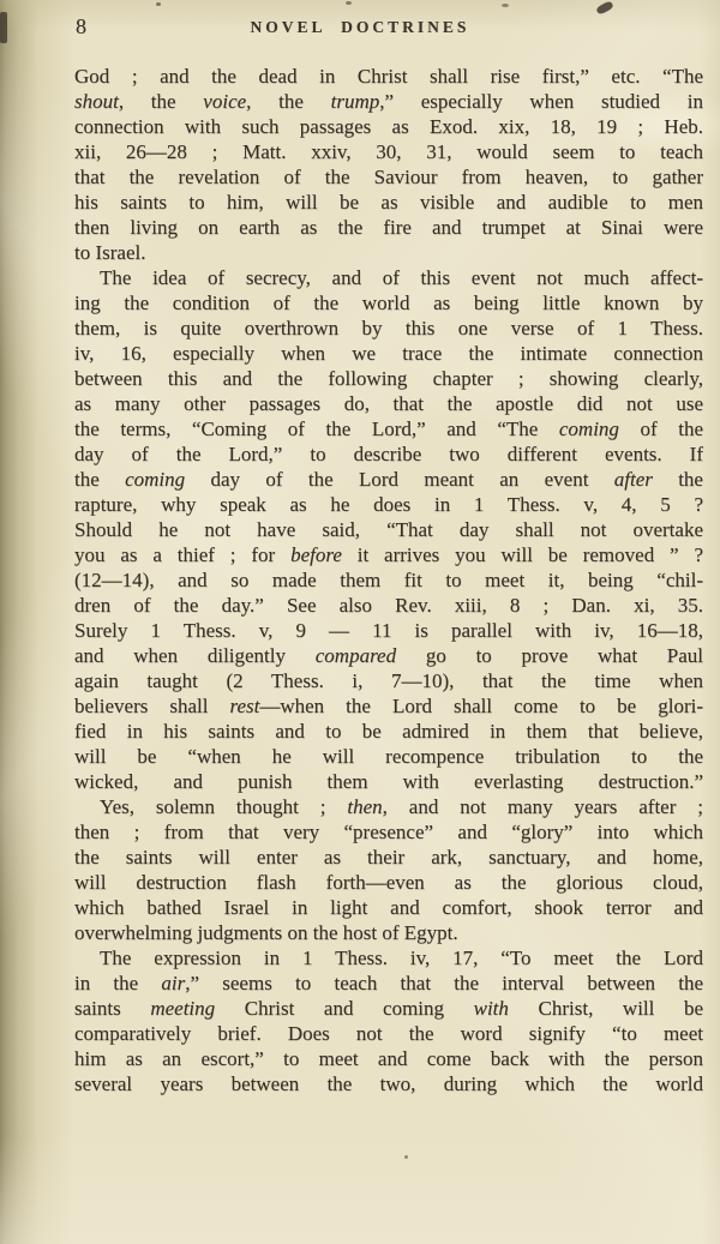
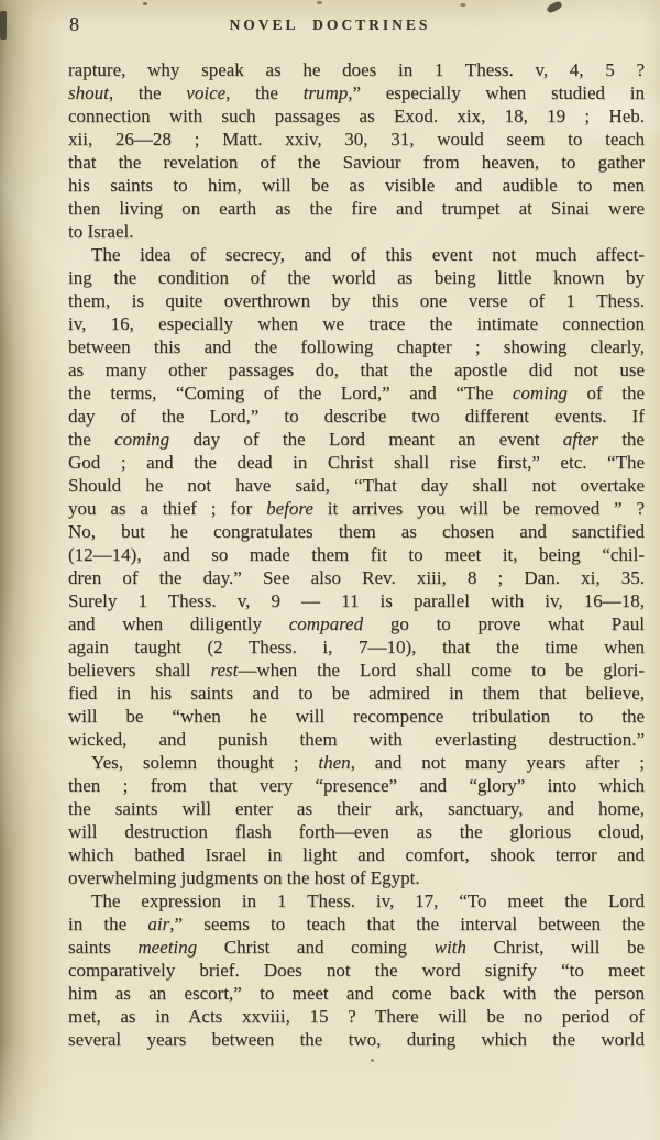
  8
  NOVEL DOCTRINES
- God ; and the dead in Christ shall rise first,” etc. “The
+ rapture, why speak as he does in 1 Thess. v, 4, 5 ?
  shout, the voice, the trump,” especially when studied in
  connection with such passages as Exod. xix, 18, 19 ; Heb.
  xii, 26—28 ; Matt. xxiv, 30, 31, would seem to teach
  that the revelation of the Saviour from heaven, to gather
  his saints to him, will be as visible and audible to men
  then living on earth as the fire and trumpet at Sinai were
  to Israel.
  The idea of secrecy, and of this event not much affect-
  ing the condition of the world as being little known by
  them, is quite overthrown by this one verse of 1 Thess.
  iv, 16, especially when we trace the intimate connection
  between this and the following chapter ; showing clearly,
  as many other passages do, that the apostle did not use
  the terms, “Coming of the Lord,” and “The coming of the
  day of the Lord,” to describe two different events. If
  the coming day of the Lord meant an event after the
- rapture, why speak as he does in 1 Thess. v, 4, 5 ?
+ God ; and the dead in Christ shall rise first,” etc. “The
  Should he not have said, “That day shall not overtake
  you as a thief ; for before it arrives you will be removed ” ?
+ No, but he congratulates them as chosen and sanctified
  (12—14), and so made them fit to meet it, being “chil-
  dren of the day.” See also Rev. xiii, 8 ; Dan. xi, 35.
  Surely 1 Thess. v, 9 — 11 is parallel with iv, 16—18,
  and when diligently compared go to prove what Paul
  again taught (2 Thess. i, 7—10), that the time when
  believers shall rest—when the Lord shall come to be glori-
  fied in his saints and to be admired in them that believe,
  will be “when he will recompence tribulation to the
  wicked, and punish them with everlasting destruction.”
  Yes, solemn thought ; then, and not many years after ;
  then ; from that very “presence” and “glory” into which
  the saints will enter as their ark, sanctuary, and home,
  will destruction flash forth—even as the glorious cloud,
  which bathed Israel in light and comfort, shook terror and
  overwhelming judgments on the host of Egypt.
  The expression in 1 Thess. iv, 17, “To meet the Lord
  in the air,” seems to teach that the interval between the
  saints meeting Christ and coming with Christ, will be
  comparatively brief. Does not the word signify “to meet
  him as an escort,” to meet and come back with the person
+ met, as in Acts xxviii, 15 ? There will be no period of
  several years between the two, during which the world
